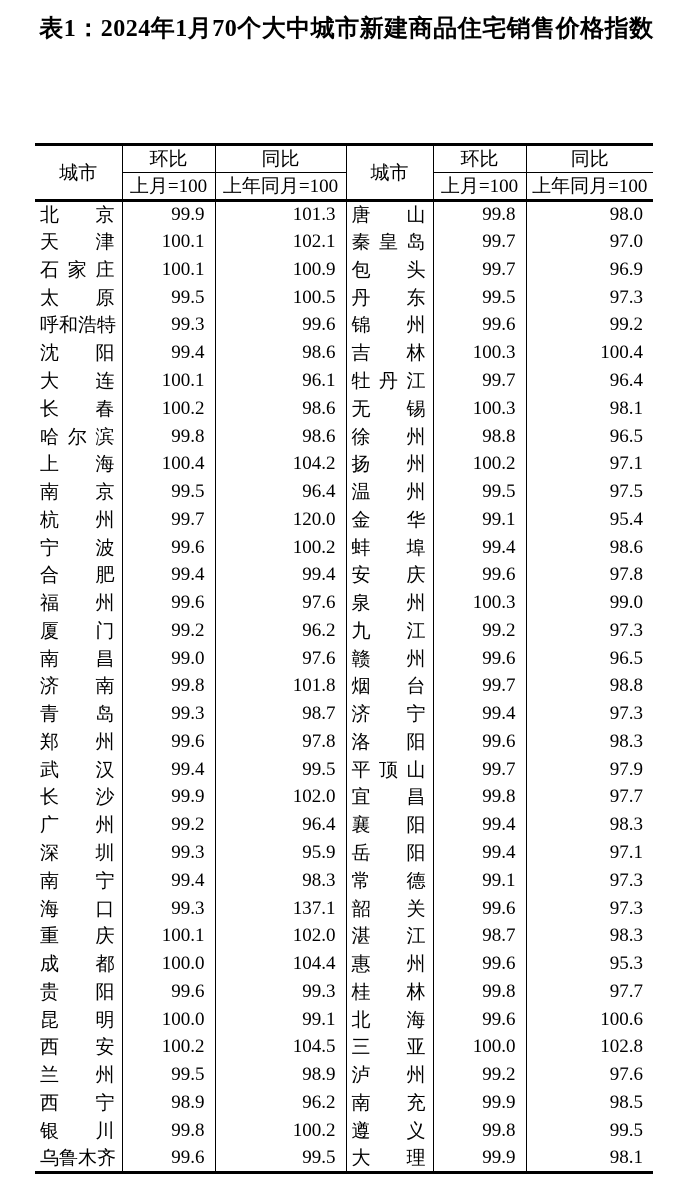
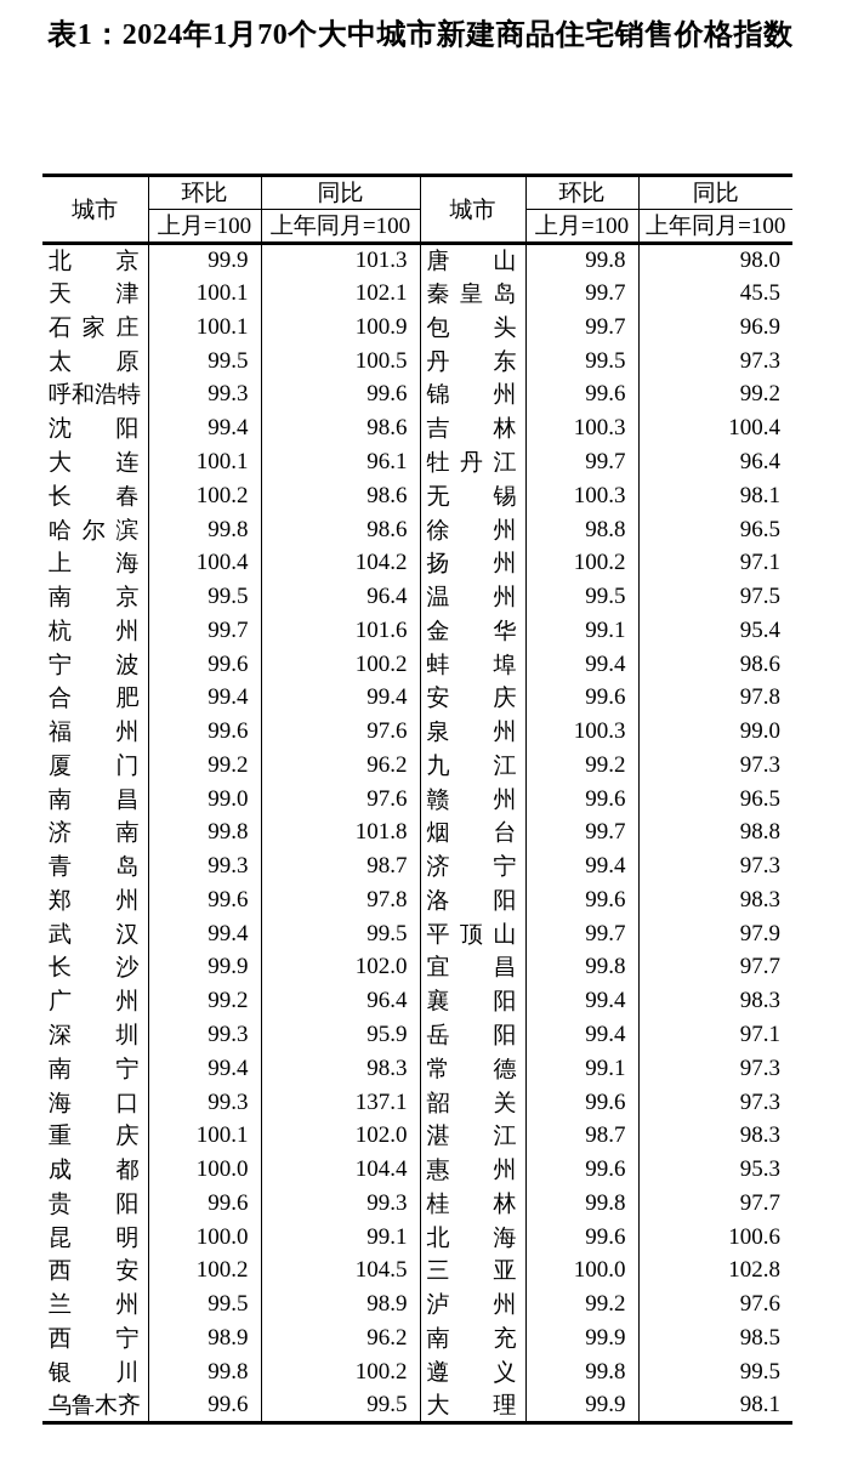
  表1：2024年1月70个大中城市新建商品住宅销售价格指数
  城市	环比	同比	城市	环比	同比
  上月=100	上年同月=100	上月=100	上年同月=100
  北 京	99.9	101.3	唐 山	99.8	98.0
- 天 津	100.1	102.1	秦 皇 岛	99.7	97.0
+ 天 津	100.1	102.1	秦 皇 岛	99.7	45.5
  石 家 庄	100.1	100.9	包 头	99.7	96.9
  太 原	99.5	100.5	丹 东	99.5	97.3
  呼和浩特	99.3	99.6	锦 州	99.6	99.2
  沈 阳	99.4	98.6	吉 林	100.3	100.4
  大 连	100.1	96.1	牡 丹 江	99.7	96.4
  长 春	100.2	98.6	无 锡	100.3	98.1
  哈 尔 滨	99.8	98.6	徐 州	98.8	96.5
  上 海	100.4	104.2	扬 州	100.2	97.1
  南 京	99.5	96.4	温 州	99.5	97.5
- 杭 州	99.7	120.0	金 华	99.1	95.4
+ 杭 州	99.7	101.6	金 华	99.1	95.4
  宁 波	99.6	100.2	蚌 埠	99.4	98.6
  合 肥	99.4	99.4	安 庆	99.6	97.8
  福 州	99.6	97.6	泉 州	100.3	99.0
  厦 门	99.2	96.2	九 江	99.2	97.3
  南 昌	99.0	97.6	赣 州	99.6	96.5
  济 南	99.8	101.8	烟 台	99.7	98.8
  青 岛	99.3	98.7	济 宁	99.4	97.3
  郑 州	99.6	97.8	洛 阳	99.6	98.3
  武 汉	99.4	99.5	平 顶 山	99.7	97.9
  长 沙	99.9	102.0	宜 昌	99.8	97.7
  广 州	99.2	96.4	襄 阳	99.4	98.3
  深 圳	99.3	95.9	岳 阳	99.4	97.1
  南 宁	99.4	98.3	常 德	99.1	97.3
  海 口	99.3	137.1	韶 关	99.6	97.3
  重 庆	100.1	102.0	湛 江	98.7	98.3
  成 都	100.0	104.4	惠 州	99.6	95.3
  贵 阳	99.6	99.3	桂 林	99.8	97.7
  昆 明	100.0	99.1	北 海	99.6	100.6
  西 安	100.2	104.5	三 亚	100.0	102.8
  兰 州	99.5	98.9	泸 州	99.2	97.6
  西 宁	98.9	96.2	南 充	99.9	98.5
  银 川	99.8	100.2	遵 义	99.8	99.5
  乌鲁木齐	99.6	99.5	大 理	99.9	98.1
